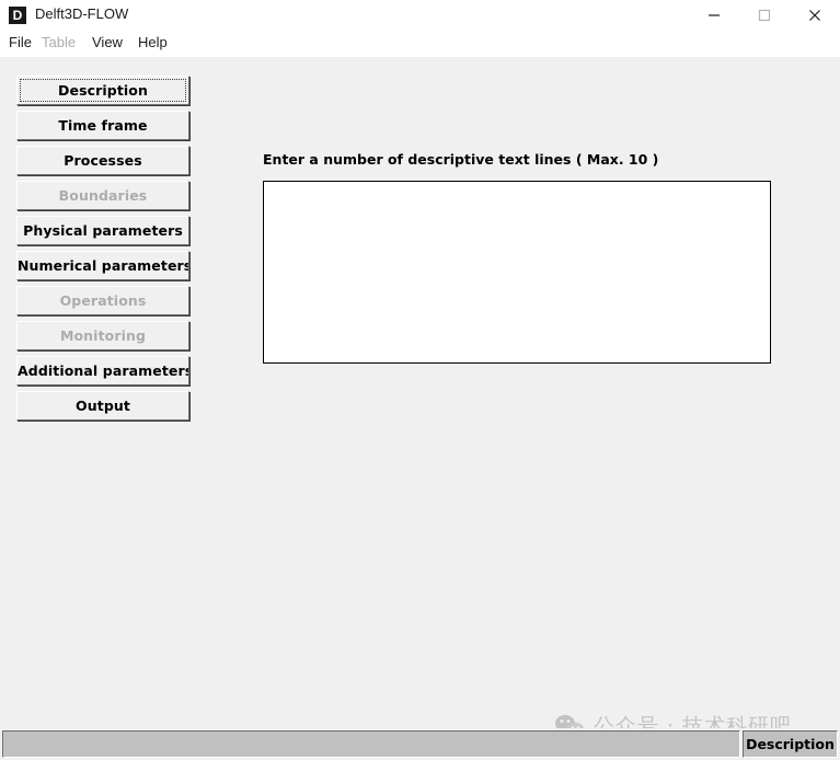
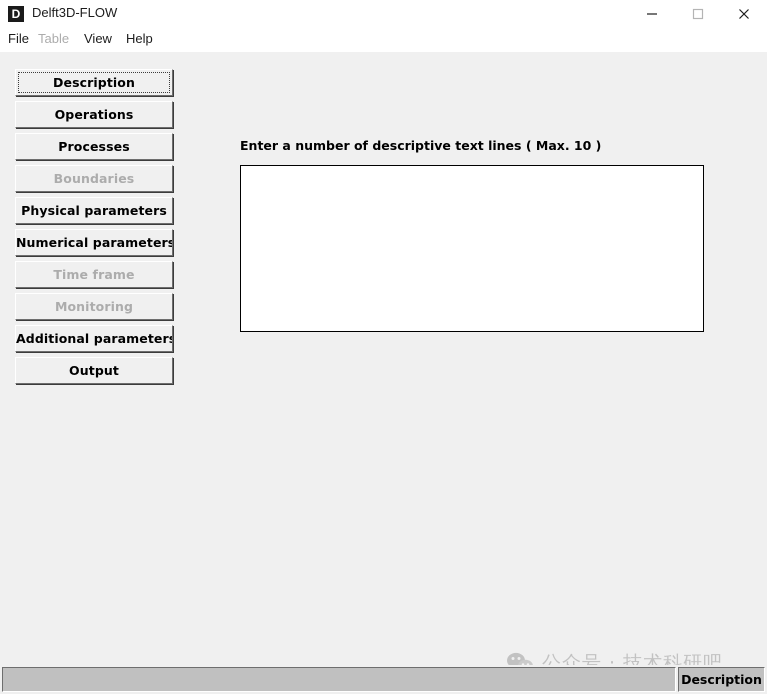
  D
  Delft3D-FLOW
  File
  Table
  View
  Help
  Description
- Time frame
+ Operations
  Processes
  Boundaries
  Physical parameters
  Numerical parameters
- Operations
+ Time frame
  Monitoring
  Additional parameters
  Output
  Enter a number of descriptive text lines ( Max. 10 )
  公众号 · 技术科研吧
  Description
